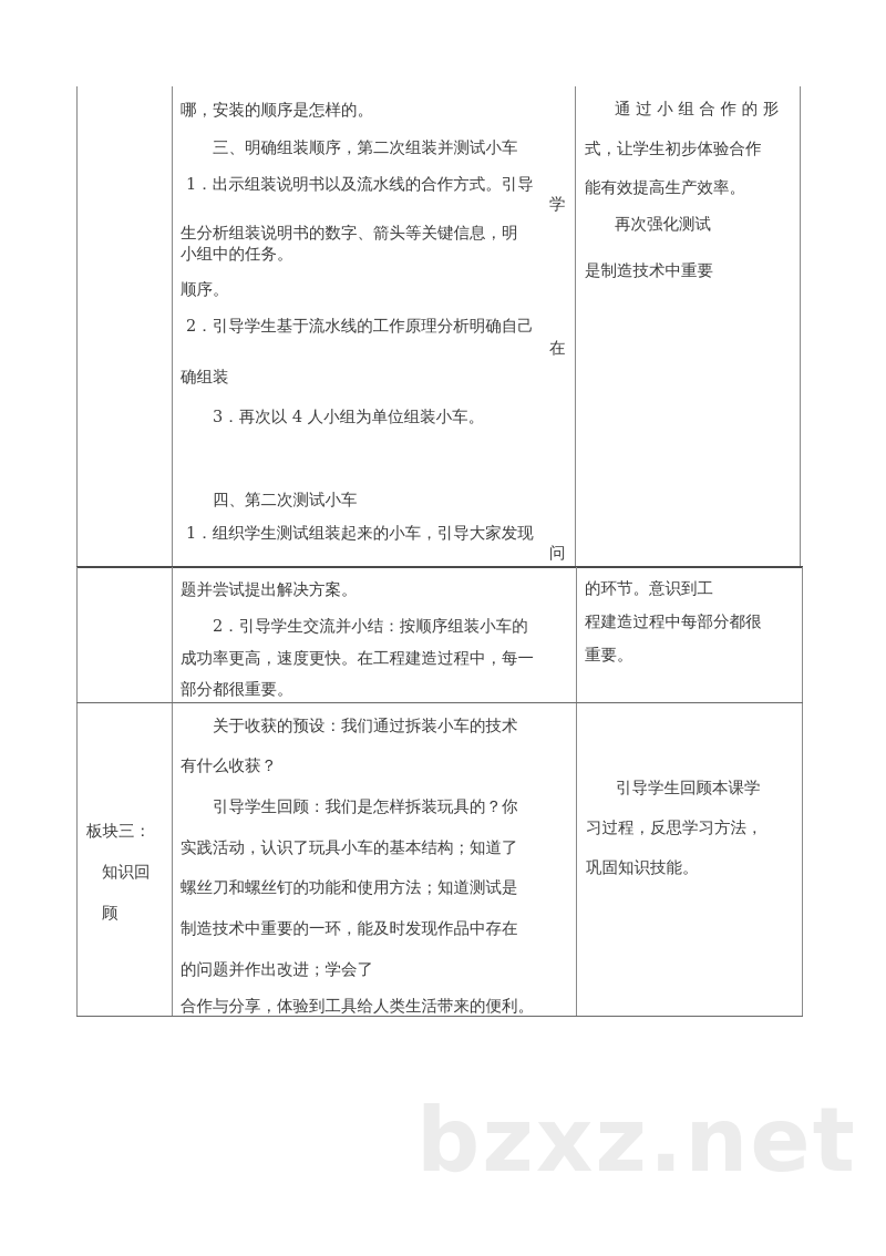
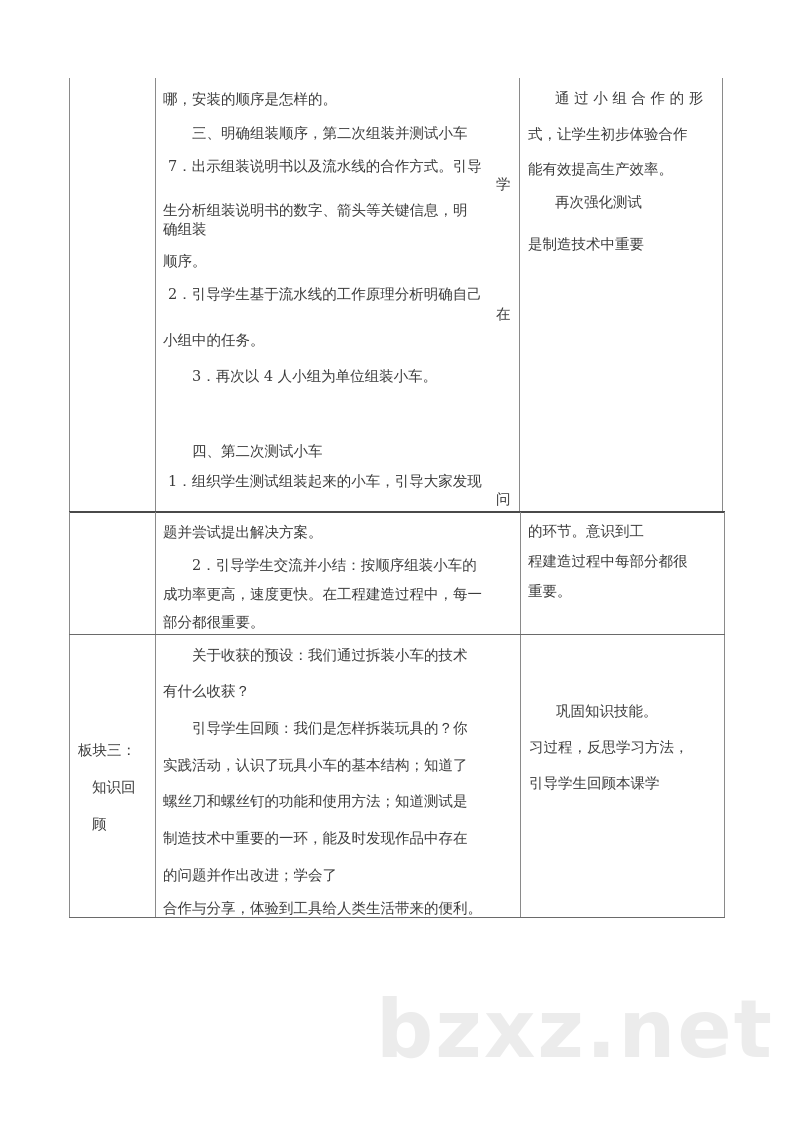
  哪，安装的顺序是怎样的。
  三、明确组装顺序，第二次组装并测试小车
- 1．出示组装说明书以及流水线的合作方式。引导
+ 7．出示组装说明书以及流水线的合作方式。引导
  学
  生分析组装说明书的数字、箭头等关键信息，明
- 小组中的任务。
+ 确组装
  顺序。
  2．引导学生基于流水线的工作原理分析明确自己
  在
- 确组装
+ 小组中的任务。
  3．再次以 4 人小组为单位组装小车。
  四、第二次测试小车
  1．组织学生测试组装起来的小车，引导大家发现
  问
  通 过 小 组 合 作 的 形
  式，让学生初步体验合作
  能有效提高生产效率。
  再次强化测试
  是制造技术中重要
  题并尝试提出解决方案。
  2．引导学生交流并小结：按顺序组装小车的
  成功率更高，速度更快。在工程建造过程中，每一
  部分都很重要。
  的环节。意识到工
  程建造过程中每部分都很
  重要。
  板块三：
  知识回
  顾
  关于收获的预设：我们通过拆装小车的技术
  有什么收获？
  引导学生回顾：我们是怎样拆装玩具的？你
  实践活动，认识了玩具小车的基本结构；知道了
  螺丝刀和螺丝钉的功能和使用方法；知道测试是
  制造技术中重要的一环，能及时发现作品中存在
  的问题并作出改进；学会了
  合作与分享，体验到工具给人类生活带来的便利。
- 引导学生回顾本课学
+ 巩固知识技能。
  习过程，反思学习方法，
- 巩固知识技能。
+ 引导学生回顾本课学
